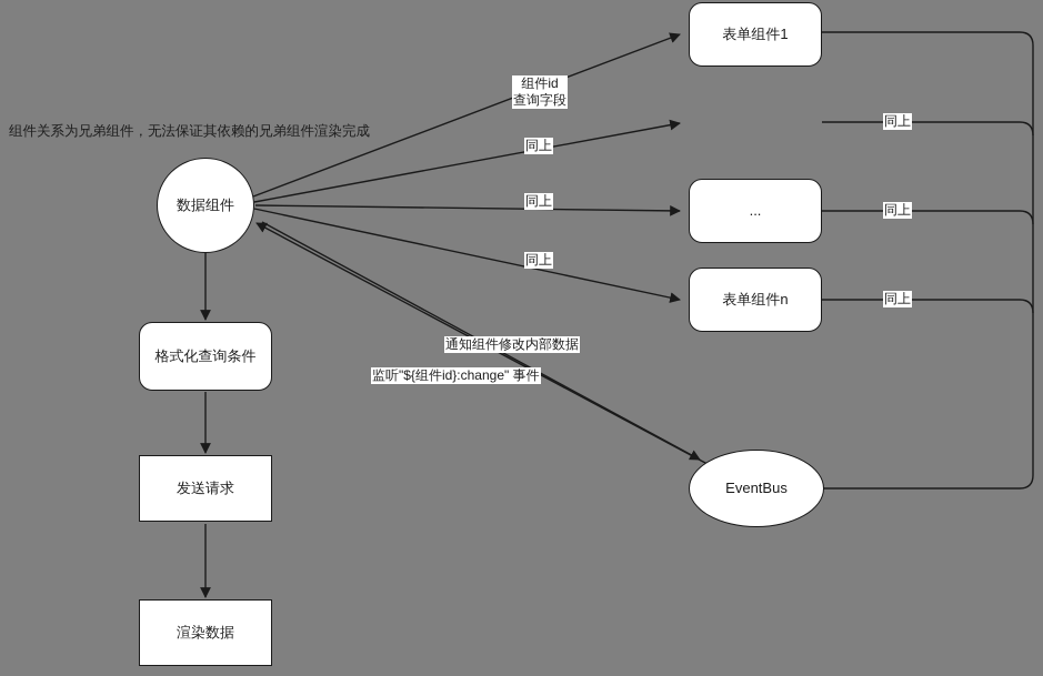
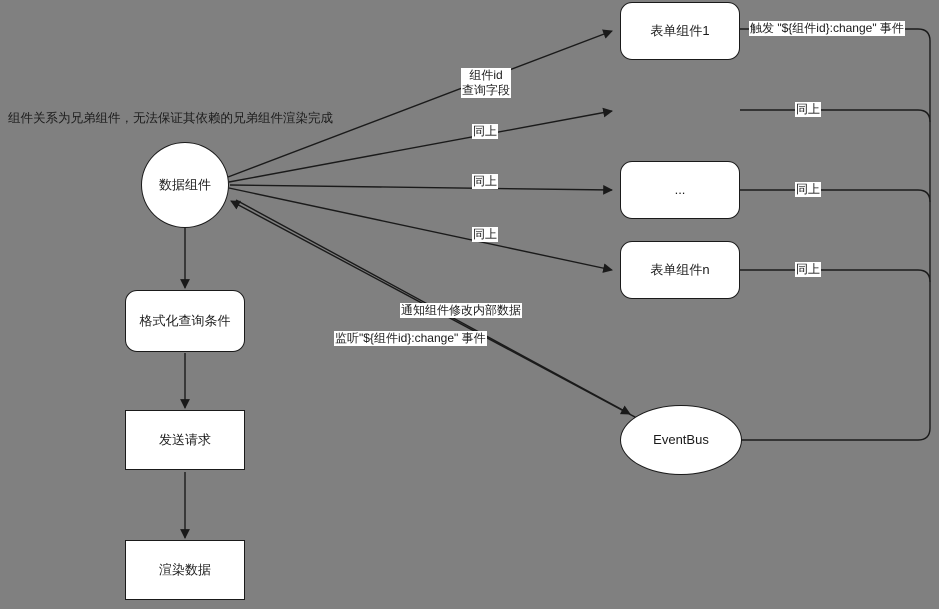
  组件关系为兄弟组件，无法保证其依赖的兄弟组件渲染完成
  数据组件
  格式化查询条件
  发送请求
  渲染数据
  表单组件1
  ...
  表单组件n
  EventBus
  组件id
  查询字段
  同上
  同上
  同上
+ 触发 "${组件id}:change" 事件
  同上
  同上
  同上
  通知组件修改内部数据
  监听"${组件id}:change" 事件
